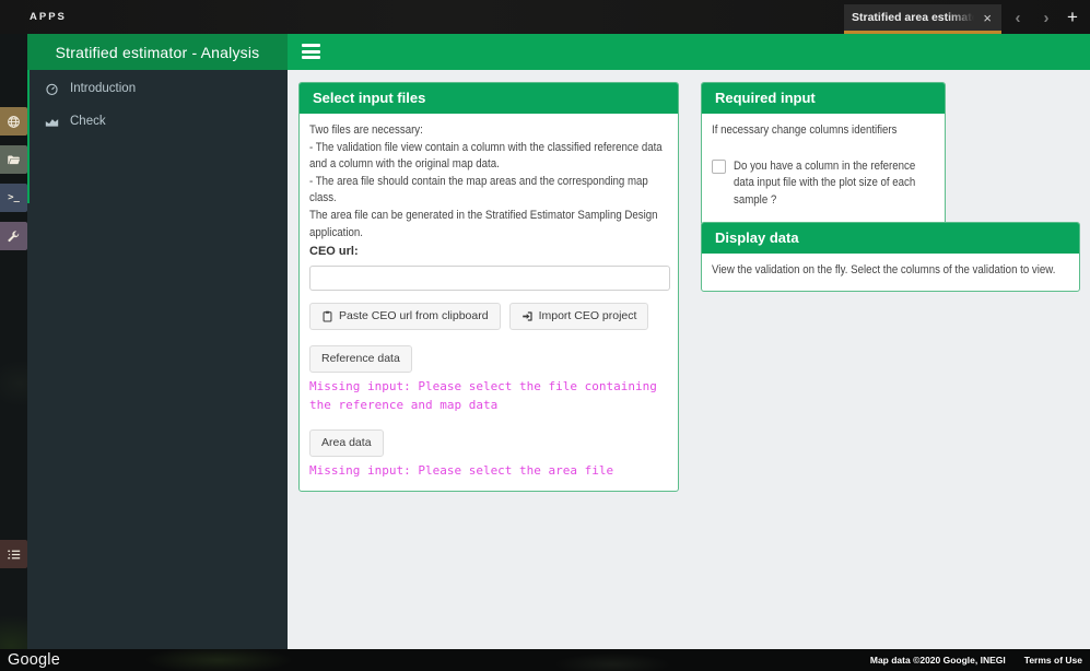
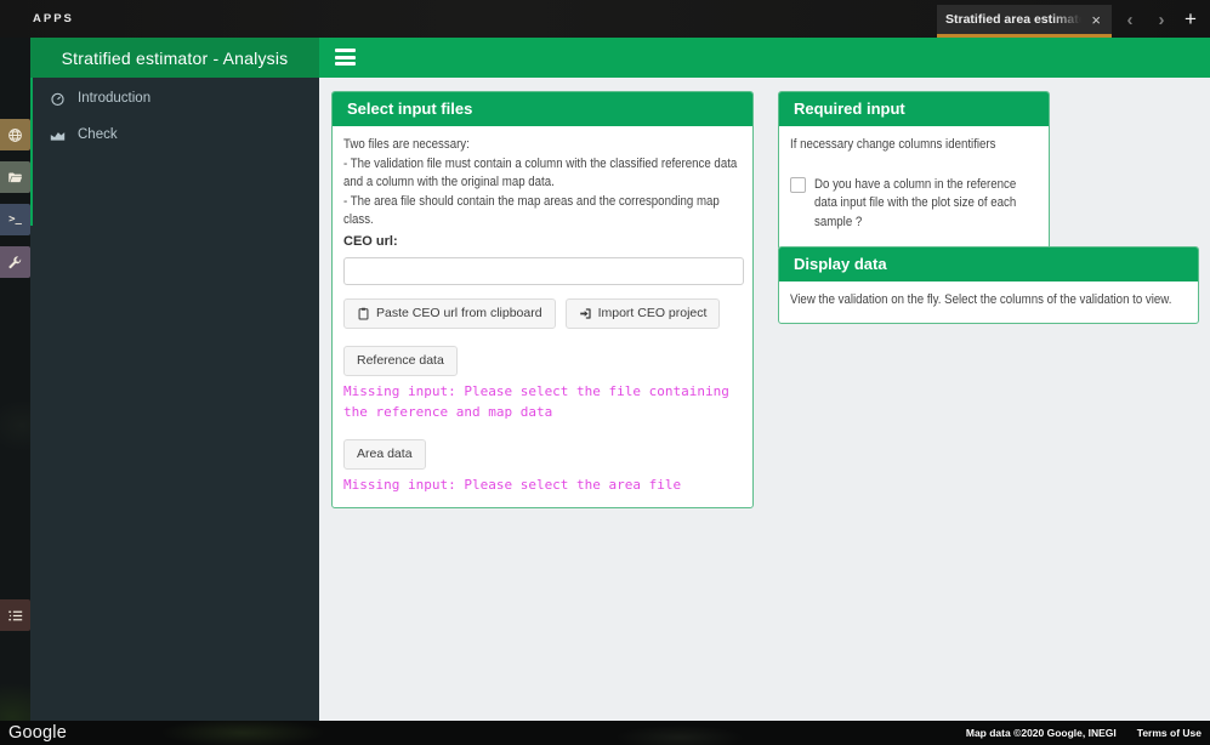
  APPS
  Stratified area estimat
  ×
  ‹
  ›
  +
  Stratified estimator - Analysis
  >_
  Introduction
  Check
  Select input files
  Two files are necessary:
- - The validation file view contain a column with the classified reference data and a column with the original map data.
+ - The validation file must contain a column with the classified reference data and a column with the original map data.
  - The area file should contain the map areas and the corresponding map class.
- The area file can be generated in the Stratified Estimator Sampling Design application.
  CEO url:
  Paste CEO url from clipboard
  Import CEO project
  Reference data
  Missing input: Please select the file containing the reference and map data
  Area data
  Missing input: Please select the area file
  Required input
  If necessary change columns identifiers
  Do you have a column in the reference data input file with the plot size of each sample ?
  Display data
  View the validation on the fly. Select the columns of the validation to view.
  Google
  Map data ©2020 Google, INEGI
  Terms of Use
